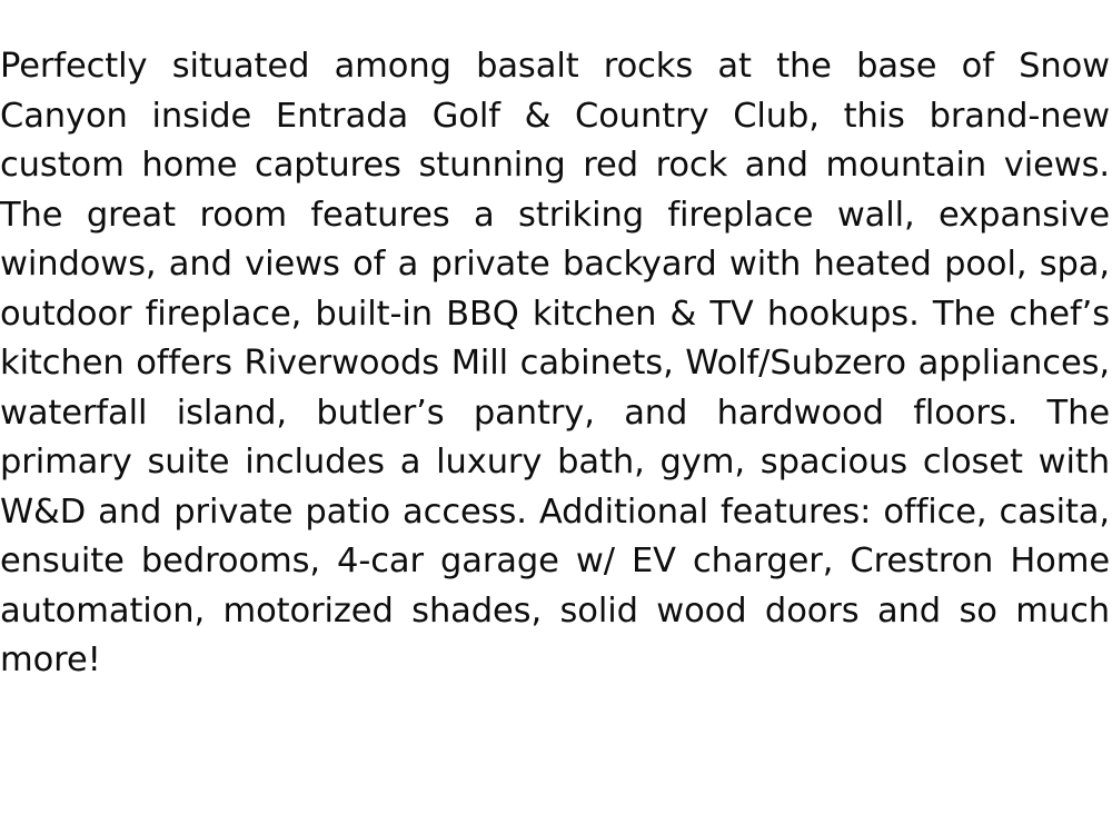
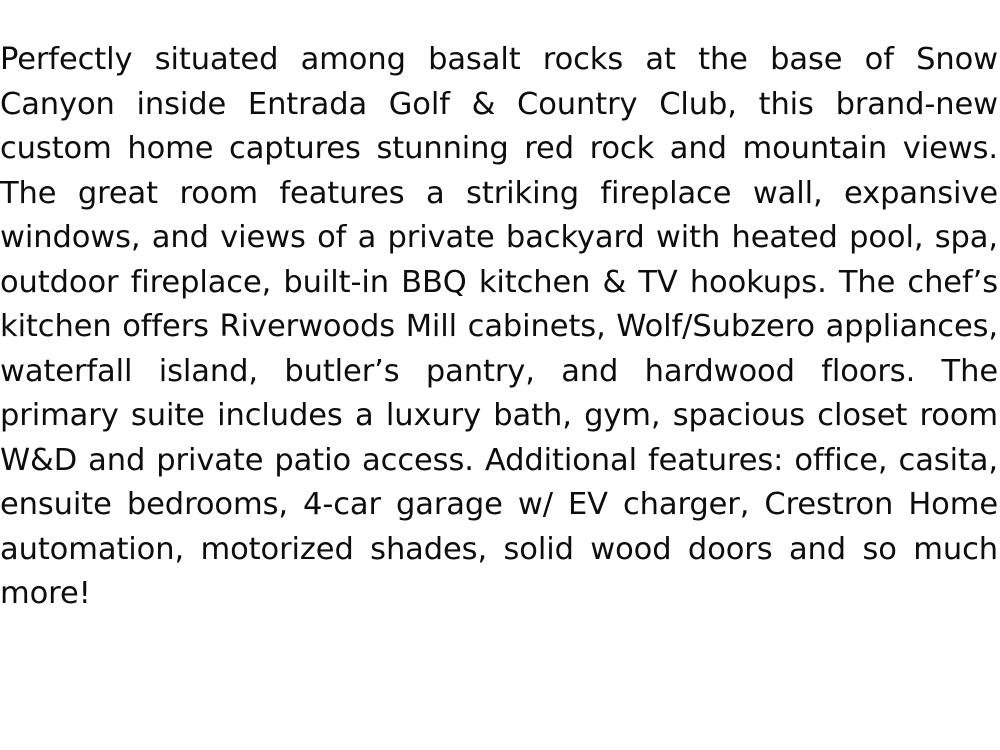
- Perfectly situated among basalt rocks at the base of Snow Canyon inside Entrada Golf & Country Club, this brand-new custom home captures stunning red rock and mountain views. The great room features a striking fireplace wall, expansive windows, and views of a private backyard with heated pool, spa, outdoor fireplace, built-in BBQ kitchen & TV hookups. The chef’s kitchen offers Riverwoods Mill cabinets, Wolf/Subzero appliances, waterfall island, butler’s pantry, and hardwood floors. The primary suite includes a luxury bath, gym, spacious closet with W&D and private patio access. Additional features: office, casita, ensuite bedrooms, 4-car garage w/ EV charger, Crestron Home automation, motorized shades, solid wood doors and so much more!
+ Perfectly situated among basalt rocks at the base of Snow Canyon inside Entrada Golf & Country Club, this brand-new custom home captures stunning red rock and mountain views. The great room features a striking fireplace wall, expansive windows, and views of a private backyard with heated pool, spa, outdoor fireplace, built-in BBQ kitchen & TV hookups. The chef’s kitchen offers Riverwoods Mill cabinets, Wolf/Subzero appliances, waterfall island, butler’s pantry, and hardwood floors. The primary suite includes a luxury bath, gym, spacious closet room W&D and private patio access. Additional features: office, casita, ensuite bedrooms, 4-car garage w/ EV charger, Crestron Home automation, motorized shades, solid wood doors and so much more!
